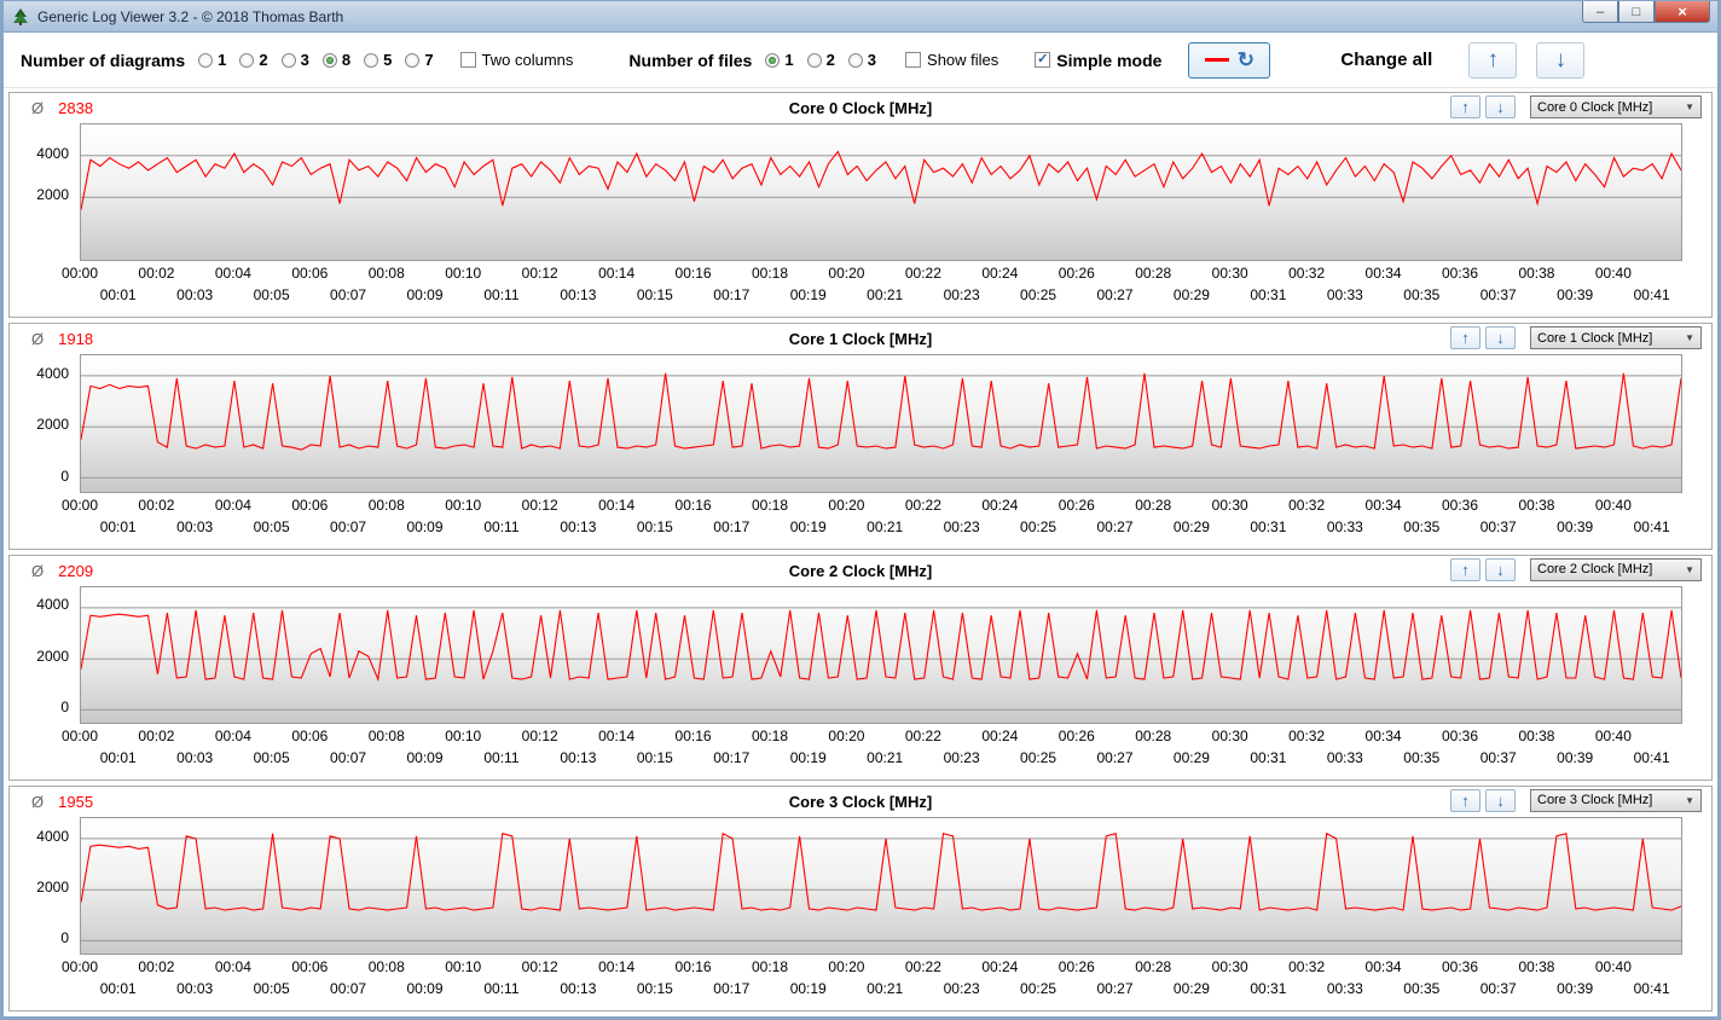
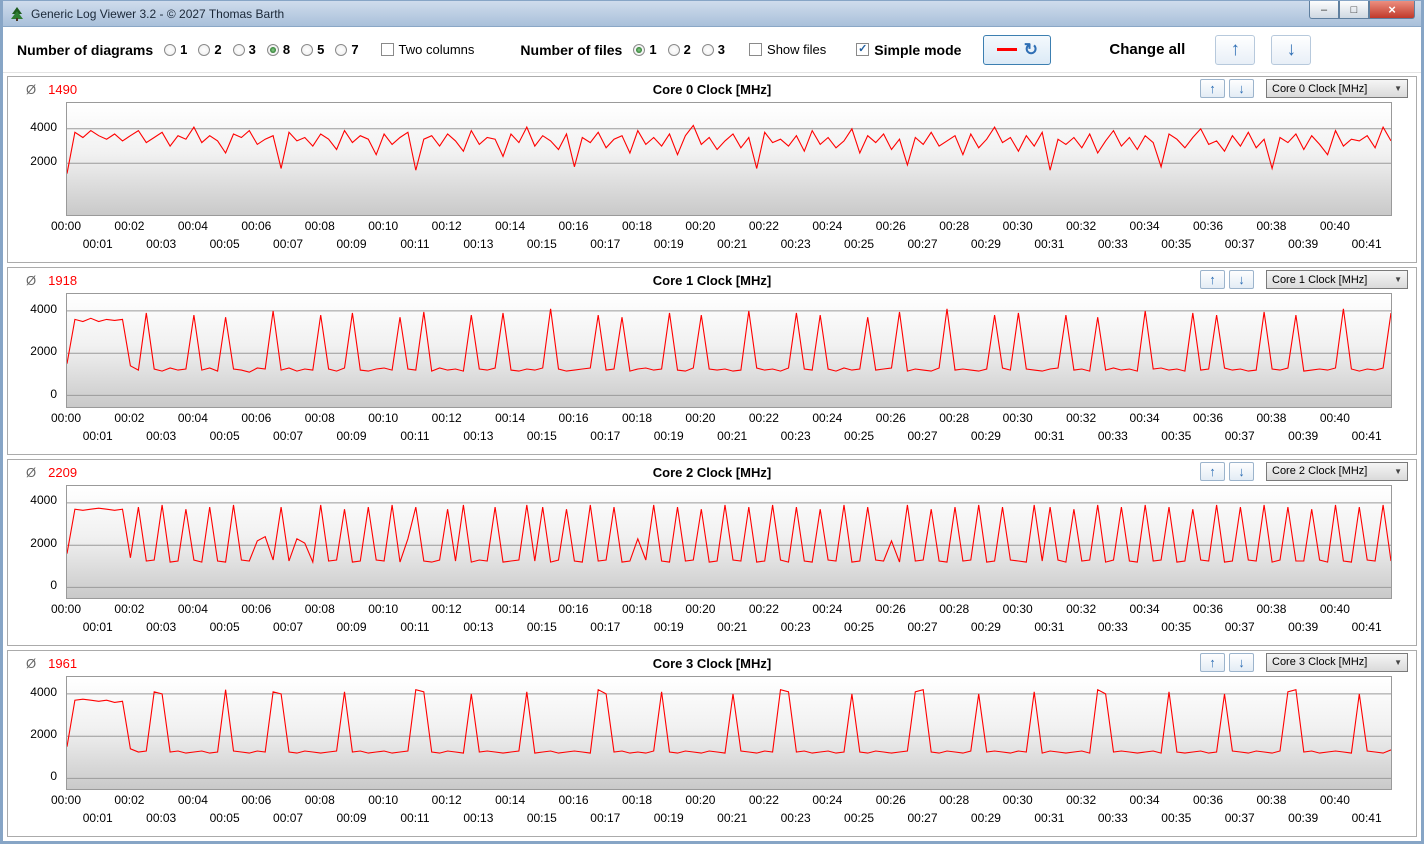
- Generic Log Viewer 3.2 - © 2018 Thomas Barth
+ Generic Log Viewer 3.2 - © 2027 Thomas Barth
  –
  □
  ×
  Number of diagrams
  1
  2
  3
  8
  5
  7
  Two columns
  Number of files
  1
  2
  3
  Show files
  ✓
  Simple mode
  ↻
  Change all
  ↑
  ↓
- Ø 2838
+ Ø 1490
  Core 0 Clock [MHz]
  ↑
  ↓
  Core 0 Clock [MHz]
  ▼
  2000
  4000
  00:00
  00:01
  00:02
  00:03
  00:04
  00:05
  00:06
  00:07
  00:08
  00:09
  00:10
  00:11
  00:12
  00:13
  00:14
  00:15
  00:16
  00:17
  00:18
  00:19
  00:20
  00:21
  00:22
  00:23
  00:24
  00:25
  00:26
  00:27
  00:28
  00:29
  00:30
  00:31
  00:32
  00:33
  00:34
  00:35
  00:36
  00:37
  00:38
  00:39
  00:40
  00:41
  Ø 1918
  Core 1 Clock [MHz]
  ↑
  ↓
  Core 1 Clock [MHz]
  ▼
  0
  2000
  4000
  00:00
  00:01
  00:02
  00:03
  00:04
  00:05
  00:06
  00:07
  00:08
  00:09
  00:10
  00:11
  00:12
  00:13
  00:14
  00:15
  00:16
  00:17
  00:18
  00:19
  00:20
  00:21
  00:22
  00:23
  00:24
  00:25
  00:26
  00:27
  00:28
  00:29
  00:30
  00:31
  00:32
  00:33
  00:34
  00:35
  00:36
  00:37
  00:38
  00:39
  00:40
  00:41
  Ø 2209
  Core 2 Clock [MHz]
  ↑
  ↓
  Core 2 Clock [MHz]
  ▼
  0
  2000
  4000
  00:00
  00:01
  00:02
  00:03
  00:04
  00:05
  00:06
  00:07
  00:08
  00:09
  00:10
  00:11
  00:12
  00:13
  00:14
  00:15
  00:16
  00:17
  00:18
  00:19
  00:20
  00:21
  00:22
  00:23
  00:24
  00:25
  00:26
  00:27
  00:28
  00:29
  00:30
  00:31
  00:32
  00:33
  00:34
  00:35
  00:36
  00:37
  00:38
  00:39
  00:40
  00:41
- Ø 1955
+ Ø 1961
  Core 3 Clock [MHz]
  ↑
  ↓
  Core 3 Clock [MHz]
  ▼
  0
  2000
  4000
  00:00
  00:01
  00:02
  00:03
  00:04
  00:05
  00:06
  00:07
  00:08
  00:09
  00:10
  00:11
  00:12
  00:13
  00:14
  00:15
  00:16
  00:17
  00:18
  00:19
  00:20
  00:21
  00:22
  00:23
  00:24
  00:25
  00:26
  00:27
  00:28
  00:29
  00:30
  00:31
  00:32
  00:33
  00:34
  00:35
  00:36
  00:37
  00:38
  00:39
  00:40
  00:41
